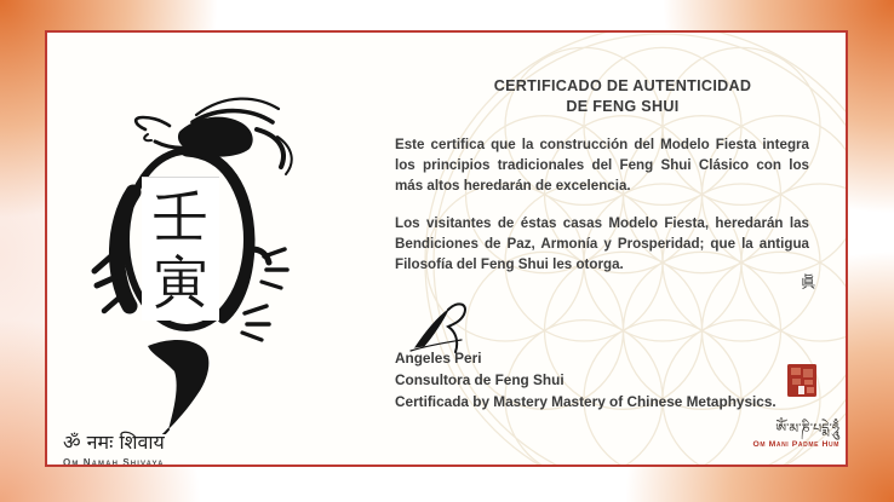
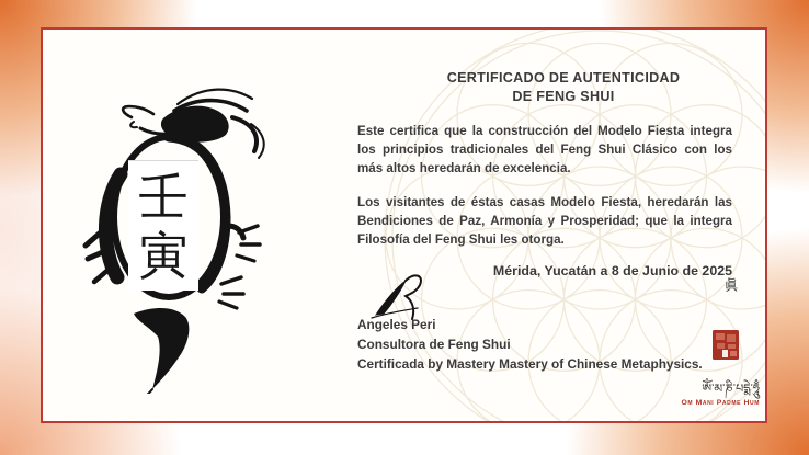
  壬
  寅
  CERTIFICADO DE AUTENTICIDAD
  DE FENG SHUI
  Este certifica que la construcción del Modelo Fiesta integra los principios tradicionales del Feng Shui Clásico con los más altos heredarán de excelencia.
- Los visitantes de éstas casas Modelo Fiesta, heredarán las Bendiciones de Paz, Armonía y Prosperidad; que la antigua Filosofía del Feng Shui les otorga.
+ Los visitantes de éstas casas Modelo Fiesta, heredarán las Bendiciones de Paz, Armonía y Prosperidad; que la integra Filosofía del Feng Shui les otorga.
+ Mérida, Yucatán a 8 de Junio de 2025
  眞
  Angeles Peri
  Consultora de Feng Shui
  Certificada by Mastery Mastery of Chinese Metaphysics.
- ॐ नमः शिवाय
- Om Namah Shivaya
  ཨོཾ་མ་ཎི་པདྨེ་ཧཱུྃ
